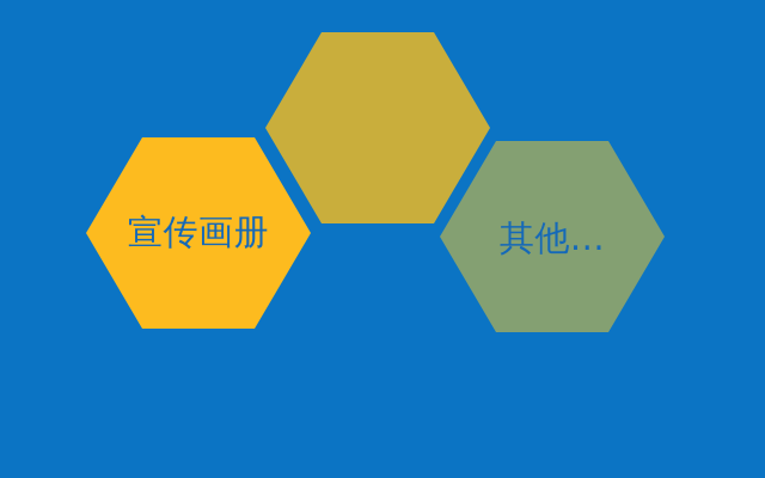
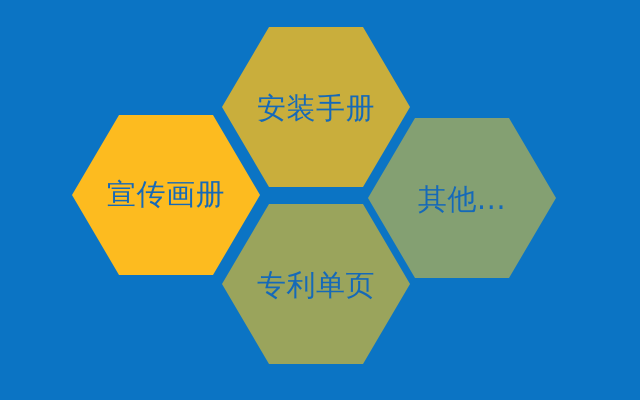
  宣传画册
+ 安装手册
+ 专利单页
  其他...
